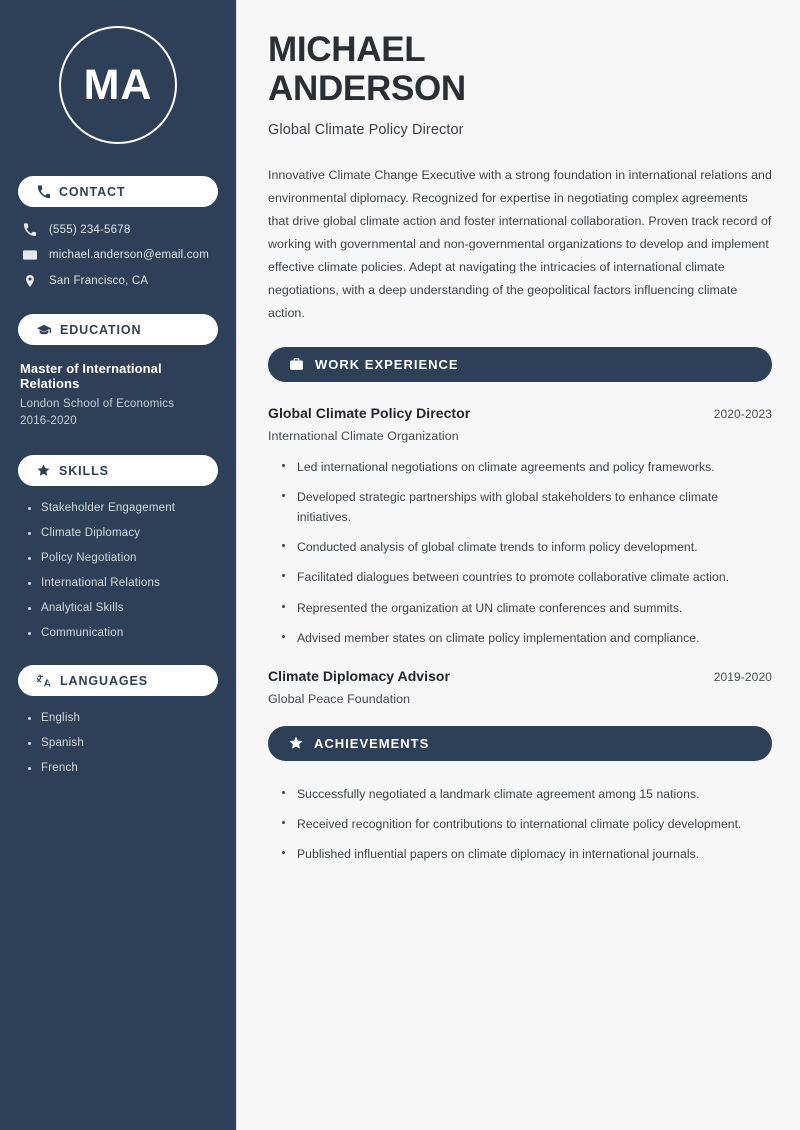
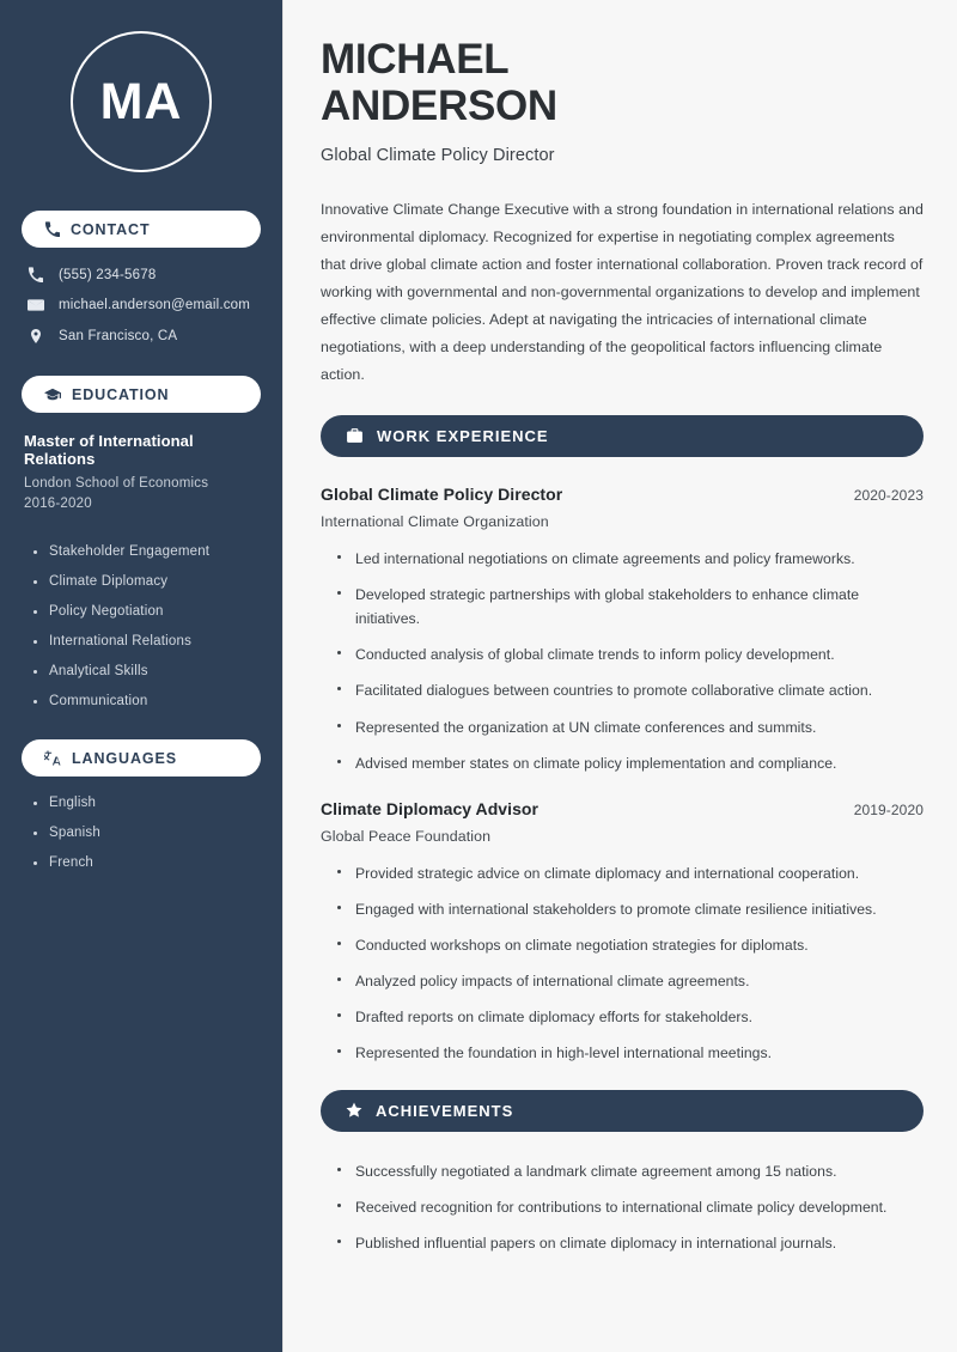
  MA
  CONTACT
  (555) 234-5678
  michael.anderson@email.com
  San Francisco, CA
  EDUCATION
  Master of International Relations
  London School of Economics
  2016-2020
- SKILLS
  Stakeholder Engagement
  Climate Diplomacy
  Policy Negotiation
  International Relations
  Analytical Skills
  Communication
  LANGUAGES
  English
  Spanish
  French
  MICHAEL
  ANDERSON
  Global Climate Policy Director
  Innovative Climate Change Executive with a strong foundation in international relations and environmental diplomacy. Recognized for expertise in negotiating complex agreements that drive global climate action and foster international collaboration. Proven track record of working with governmental and non-governmental organizations to develop and implement effective climate policies. Adept at navigating the intricacies of international climate negotiations, with a deep understanding of the geopolitical factors influencing climate action.
  WORK EXPERIENCE
  Global Climate Policy Director
  2020-2023
  International Climate Organization
  Led international negotiations on climate agreements and policy frameworks.
  Developed strategic partnerships with global stakeholders to enhance climate initiatives.
  Conducted analysis of global climate trends to inform policy development.
  Facilitated dialogues between countries to promote collaborative climate action.
  Represented the organization at UN climate conferences and summits.
  Advised member states on climate policy implementation and compliance.
  Climate Diplomacy Advisor
  2019-2020
  Global Peace Foundation
+ Provided strategic advice on climate diplomacy and international cooperation.
+ Engaged with international stakeholders to promote climate resilience initiatives.
+ Conducted workshops on climate negotiation strategies for diplomats.
+ Analyzed policy impacts of international climate agreements.
+ Drafted reports on climate diplomacy efforts for stakeholders.
+ Represented the foundation in high-level international meetings.
  ACHIEVEMENTS
  Successfully negotiated a landmark climate agreement among 15 nations.
  Received recognition for contributions to international climate policy development.
  Published influential papers on climate diplomacy in international journals.
